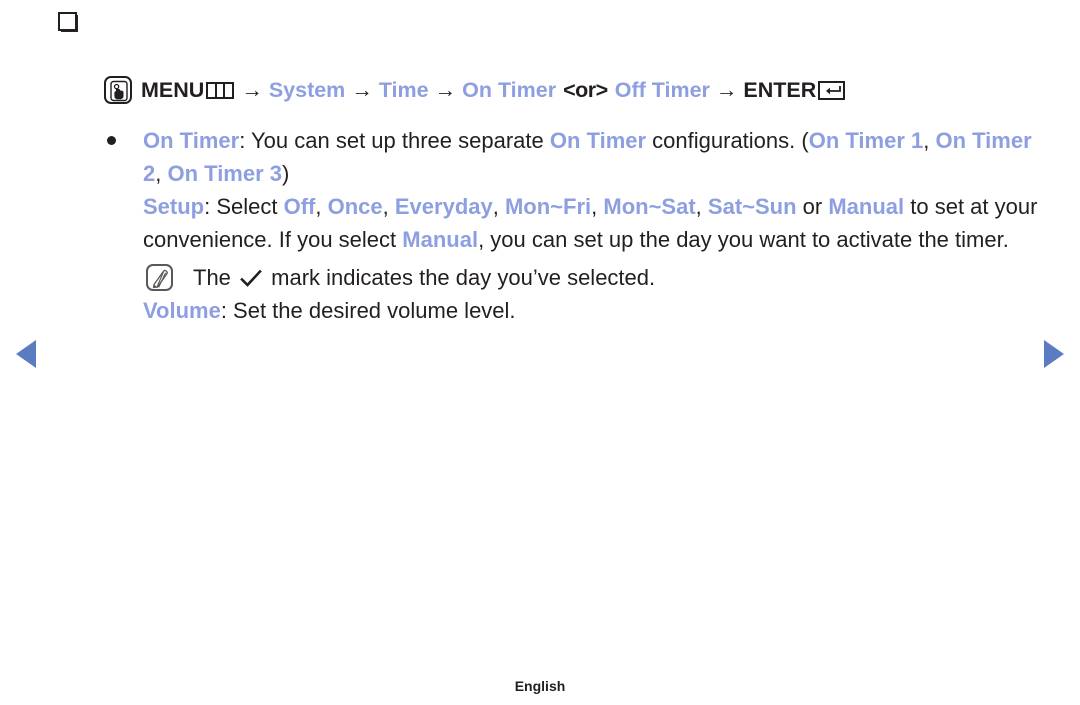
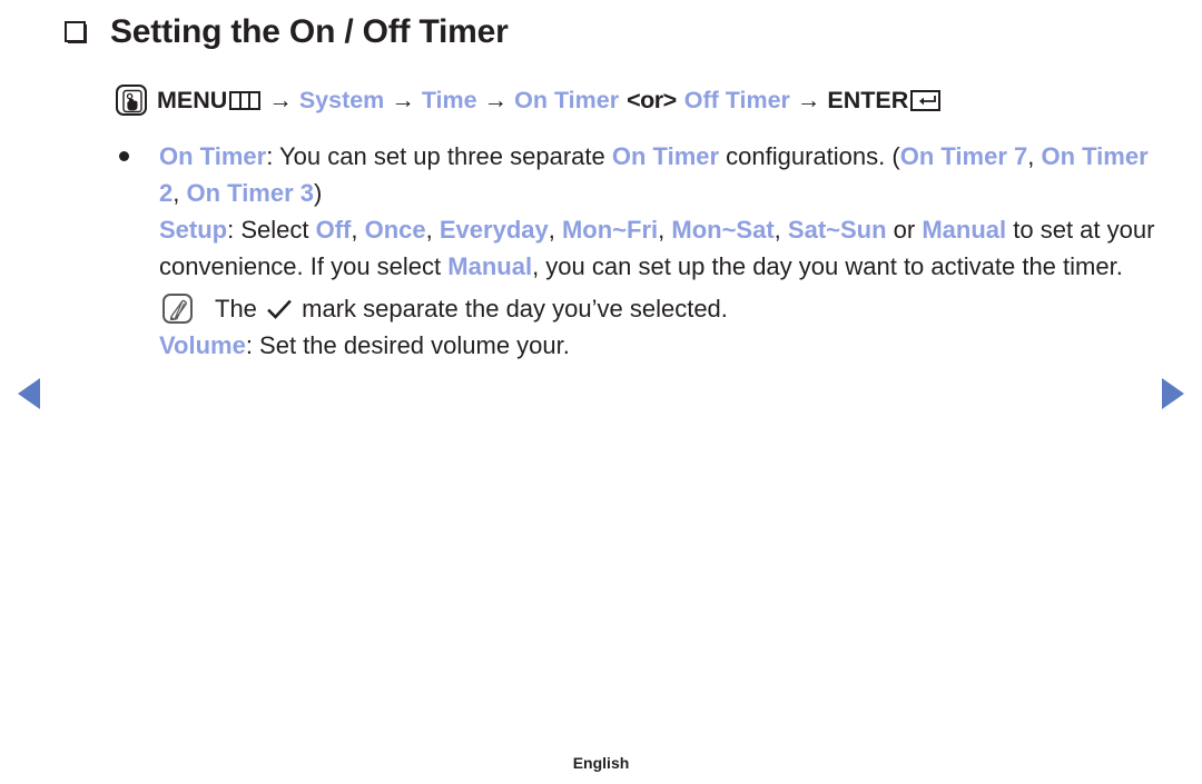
+ Setting the On / Off Timer
  MENU
  →
  System
  →
  Time
  →
  On Timer
  <or>
  Off Timer
  →
  ENTER
- On Timer: You can set up three separate On Timer configurations. (On Timer 1, On Timer 2, On Timer 3)
+ On Timer: You can set up three separate On Timer configurations. (On Timer 7, On Timer 2, On Timer 3)
  Setup: Select Off, Once, Everyday, Mon~Fri, Mon~Sat, Sat~Sun or Manual to set at your convenience. If you select Manual, you can set up the day you want to activate the timer.
- The mark indicates the day you’ve selected.
+ The mark separate the day you’ve selected.
- Volume: Set the desired volume level.
+ Volume: Set the desired volume your.
  English
